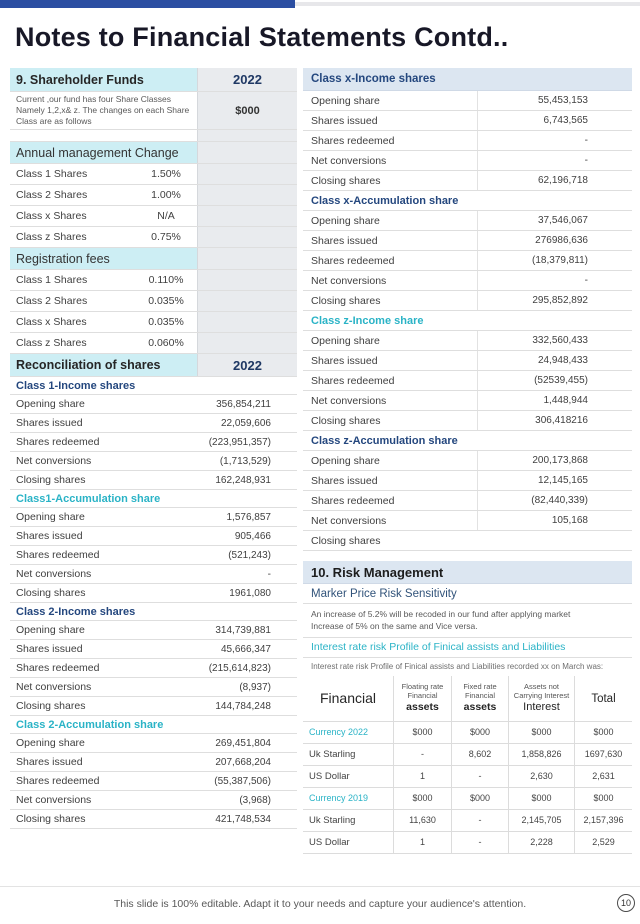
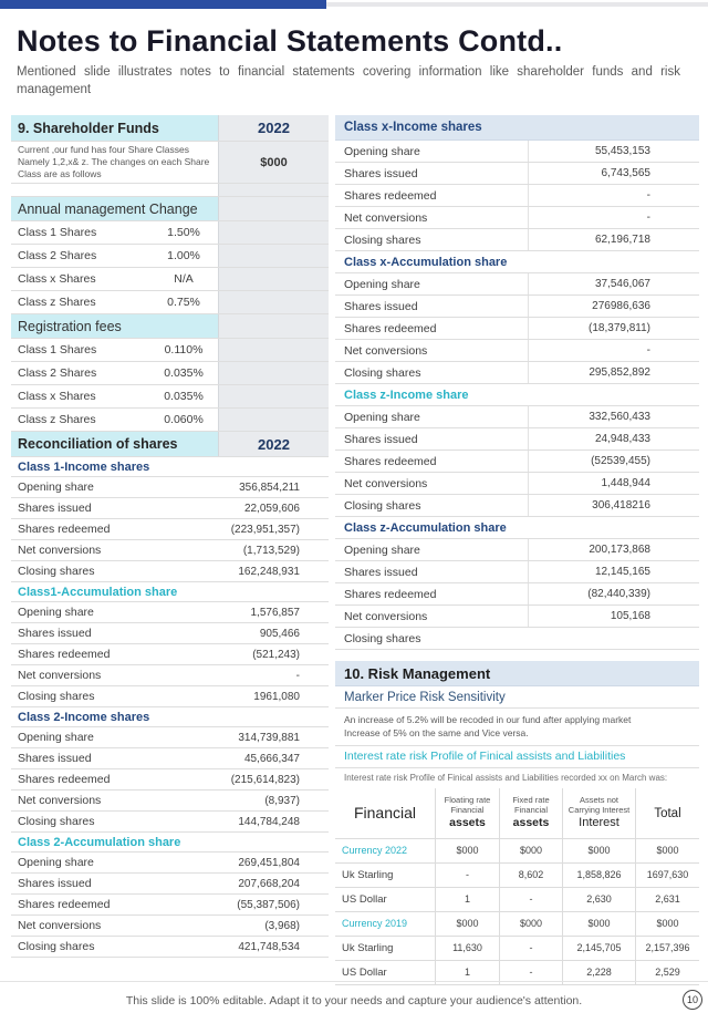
  Notes to Financial Statements Contd..
+ Mentioned slide illustrates notes to financial statements covering information like shareholder funds and risk management
  9. Shareholder Funds
  2022
  Current ,our fund has four Share Classes Namely 1,2,x& z. The changes on each Share Class are as follows
  $000
  Annual management Change
  Class 1 Shares
  1.50%
  Class 2 Shares
  1.00%
  Class x Shares
  N/A
  Class z Shares
  0.75%
  Registration fees
  Class 1 Shares
  0.110%
  Class 2 Shares
  0.035%
  Class x Shares
  0.035%
  Class z Shares
  0.060%
  Reconciliation of shares
  2022
  Class 1-Income shares
  Opening share
  356,854,211
  Shares issued
  22,059,606
  Shares redeemed
  (223,951,357)
  Net conversions
  (1,713,529)
  Closing shares
  162,248,931
  Class1-Accumulation share
  Opening share
  1,576,857
  Shares issued
  905,466
  Shares redeemed
  (521,243)
  Net conversions
  -
  Closing shares
  1961,080
  Class 2-Income shares
  Opening share
  314,739,881
  Shares issued
  45,666,347
  Shares redeemed
  (215,614,823)
  Net conversions
  (8,937)
  Closing shares
  144,784,248
  Class 2-Accumulation share
  Opening share
  269,451,804
  Shares issued
  207,668,204
  Shares redeemed
  (55,387,506)
  Net conversions
  (3,968)
  Closing shares
  421,748,534
  Class x-Income shares
  Opening share
  55,453,153
  Shares issued
  6,743,565
  Shares redeemed
  -
  Net conversions
  -
  Closing shares
  62,196,718
  Class x-Accumulation share
  Opening share
  37,546,067
  Shares issued
  276986,636
  Shares redeemed
  (18,379,811)
  Net conversions
  -
  Closing shares
  295,852,892
  Class z-Income share
  Opening share
  332,560,433
  Shares issued
  24,948,433
  Shares redeemed
  (52539,455)
  Net conversions
  1,448,944
  Closing shares
  306,418216
  Class z-Accumulation share
  Opening share
  200,173,868
  Shares issued
  12,145,165
  Shares redeemed
  (82,440,339)
  Net conversions
  105,168
  Closing shares
  10. Risk Management
  Marker Price Risk Sensitivity
  An increase of 5.2% will be recoded in our fund after applying market Increase of 5% on the same and Vice versa.
  Interest rate risk Profile of Finical assists and Liabilities
  Interest rate risk Profile of Finical assists and Liabilities recorded xx on March was:
  Financial
  Floating rate Financial
  assets
  Fixed rate Financial
  assets
  Assets not Carrying Interest
  Interest
  Total
  Currency 2022
  $000
  $000
  $000
  $000
  Uk Starling
  -
  8,602
  1,858,826
  1697,630
  US Dollar
  1
  -
  2,630
  2,631
  Currency 2019
  $000
  $000
  $000
  $000
  Uk Starling
  11,630
  -
  2,145,705
  2,157,396
  US Dollar
  1
  -
  2,228
  2,529
  This slide is 100% editable. Adapt it to your needs and capture your audience's attention.
  10
